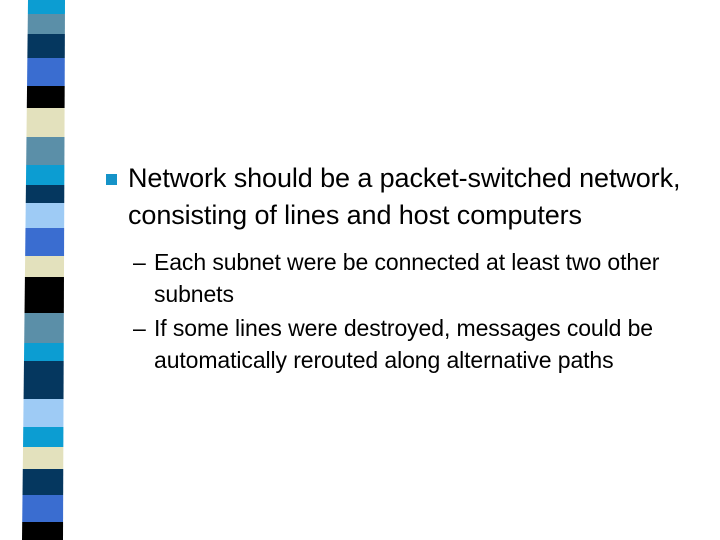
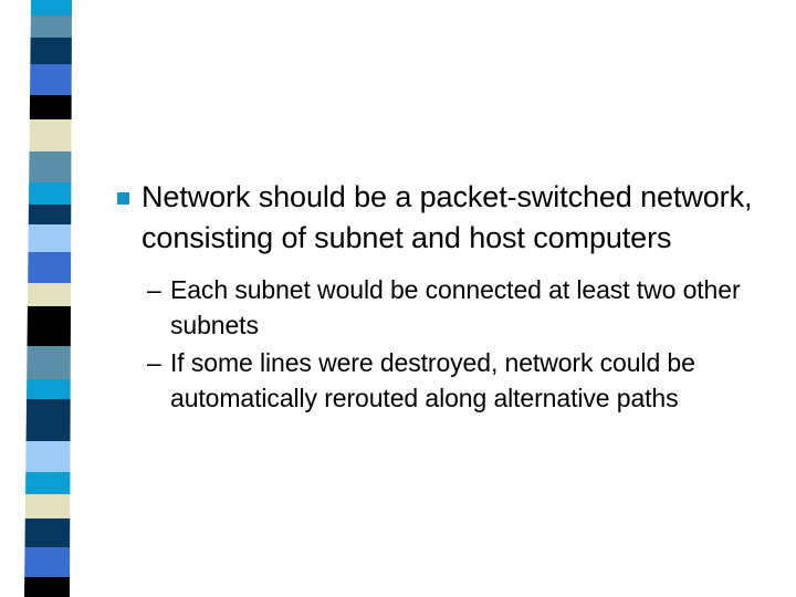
- Network should be a packet-switched network, consisting of lines and host computers
+ Network should be a packet-switched network, consisting of subnet and host computers
  –
- Each subnet were be connected at least two other subnets
+ Each subnet would be connected at least two other subnets
  –
- If some lines were destroyed, messages could be automatically rerouted along alternative paths
+ If some lines were destroyed, network could be automatically rerouted along alternative paths
